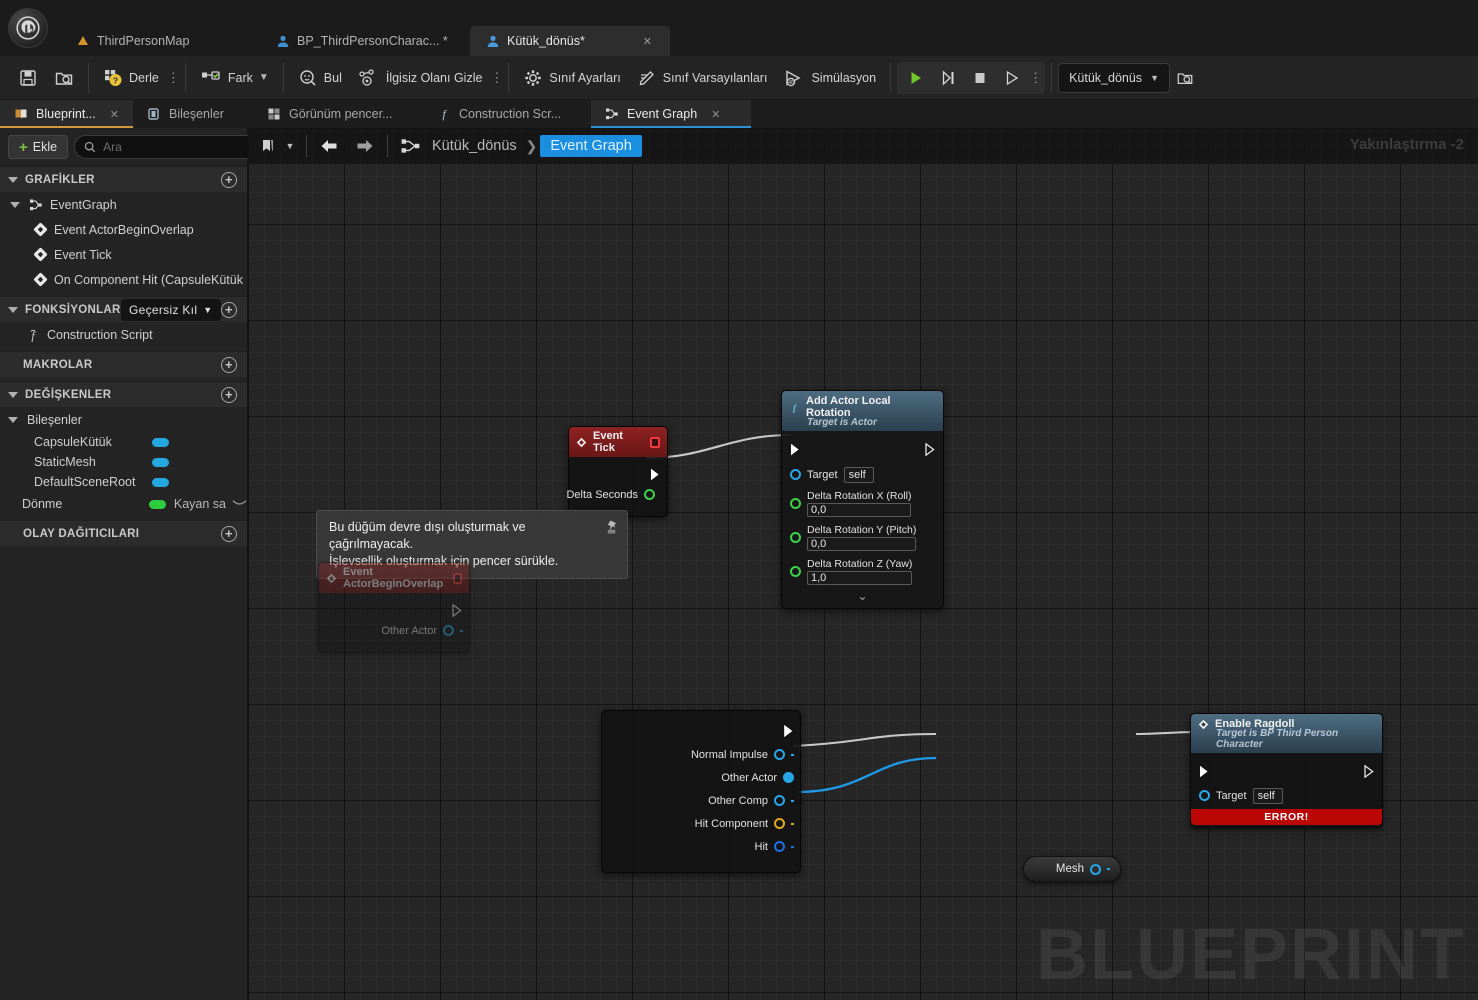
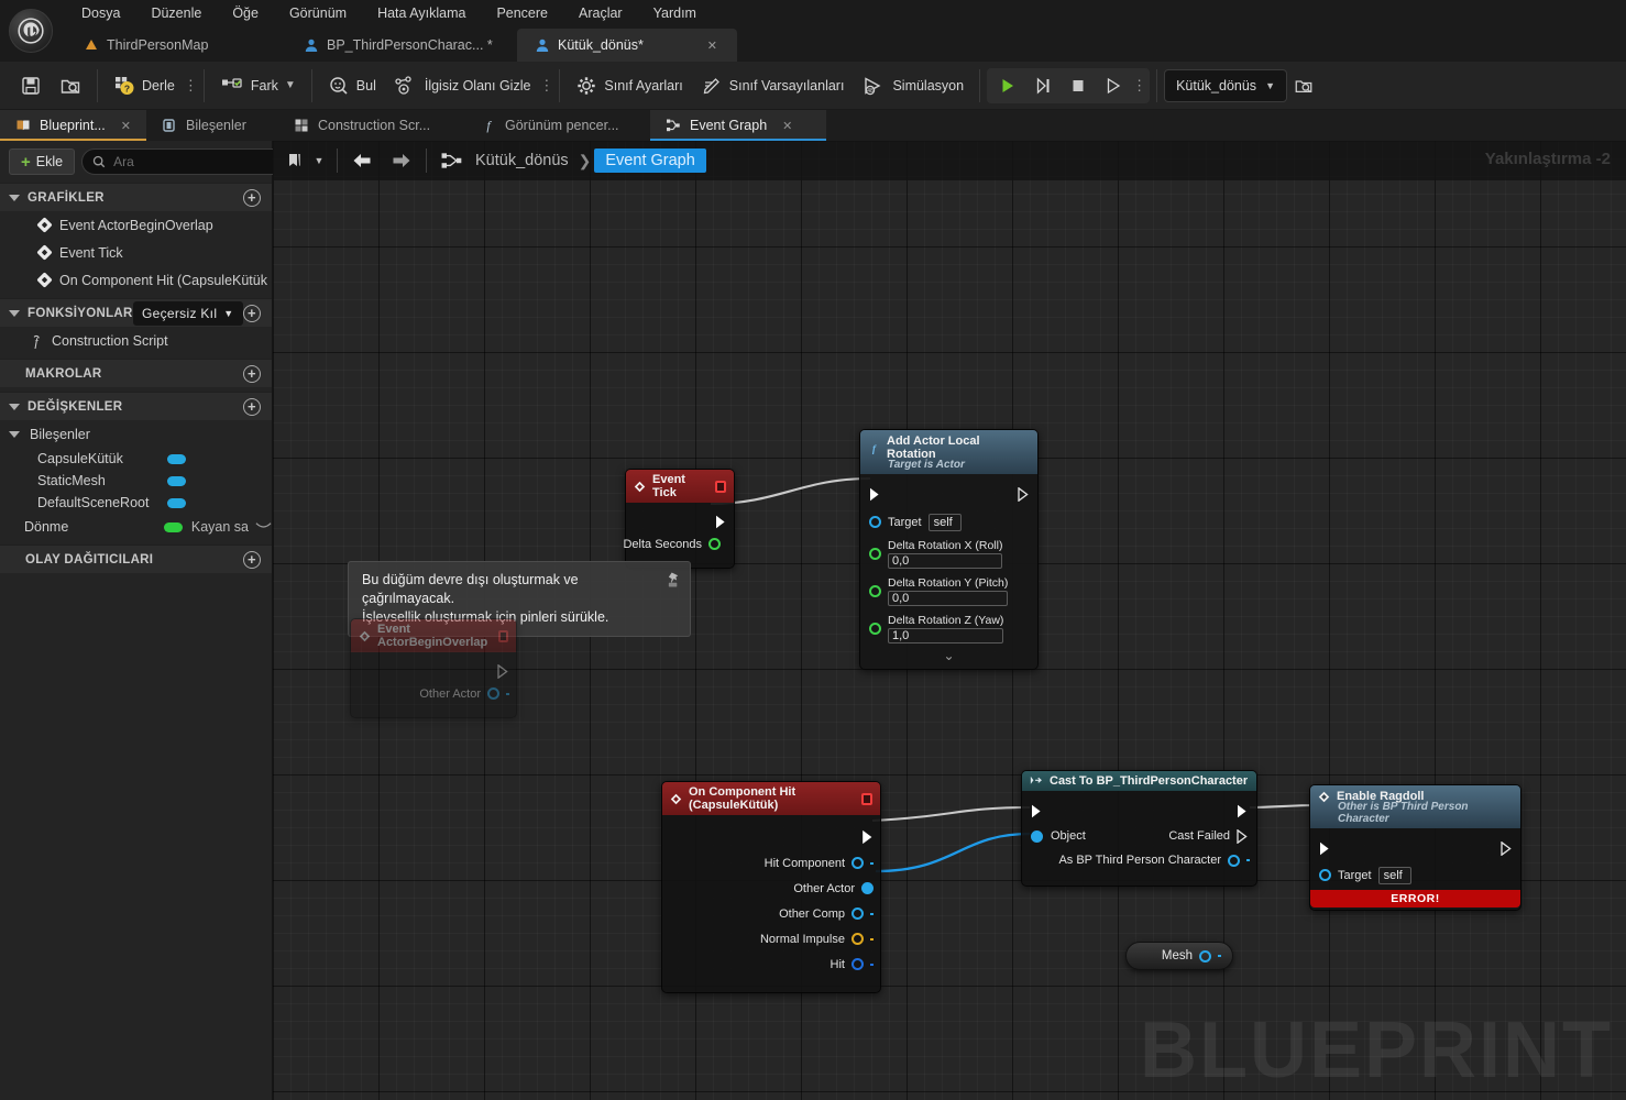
+ Dosya
+ Düzenle
+ Öğe
+ Görünüm
+ Hata Ayıklama
+ Pencere
+ Araçlar
+ Yardım
  ThirdPersonMap
  BP_ThirdPersonCharac... *
  Kütük_dönüs*
  ✕
  ?
  Derle
  ⋮
  Fark
  ▼
  Bul
  İlgisiz Olanı Gizle
  ⋮
  Sınıf Ayarları
  Sınıf Varsayılanları
  Simülasyon
  ⋮
  Kütük_dönüs
  ▼
  Blueprint...
  ✕
  Bileşenler
- Görünüm pencer...
+ Construction Scr...
  f
- Construction Scr...
+ Görünüm pencer...
  Event Graph
  ✕
  +
  Ekle
  Ara
  GRAFİKLER
  +
- EventGraph
  Event ActorBeginOverlap
  Event Tick
  On Component Hit (CapsuleKütük
  FONKSİYONLAR
  +
  Geçersiz Kıl
  ▼
  f
  Construction Script
  MAKROLAR
  +
  DEĞİŞKENLER
  +
  Bileşenler
  CapsuleKütük
  StaticMesh
  DefaultSceneRoot
  Dönme
  Kayan sa
  OLAY DAĞITICILARI
  +
  Event Tick
  Delta Seconds
  f
  Add Actor Local Rotation
  Target is Actor
  Target
  self
  Delta Rotation X (Roll)
  0,0
  Delta Rotation Y (Pitch)
  0,0
  Delta Rotation Z (Yaw)
  1,0
  ⌄
  Bu düğüm devre dışı oluşturmak ve çağrılmayacak.
- İşlevsellik oluşturmak için pencer sürükle.
+ İşlevsellik oluşturmak için pinleri sürükle.
  Event ActorBeginOverlap
  Other Actor
+ On Component Hit (CapsuleKütük)
- Normal Impulse
+ Hit Component
  Other Actor
  Other Comp
- Hit Component
+ Normal Impulse
  Hit
+ Cast To BP_ThirdPersonCharacter
+ Object
+ Cast Failed
+ As BP Third Person Character
  Enable Ragdoll
- Target is BP Third Person Character
+ Other is BP Third Person Character
  Target
  self
  ERROR!
  Mesh
  ▼
  Kütük_dönüs
  ❯
  Event Graph
  Yakınlaştırma -2
  BLUEPRINT
